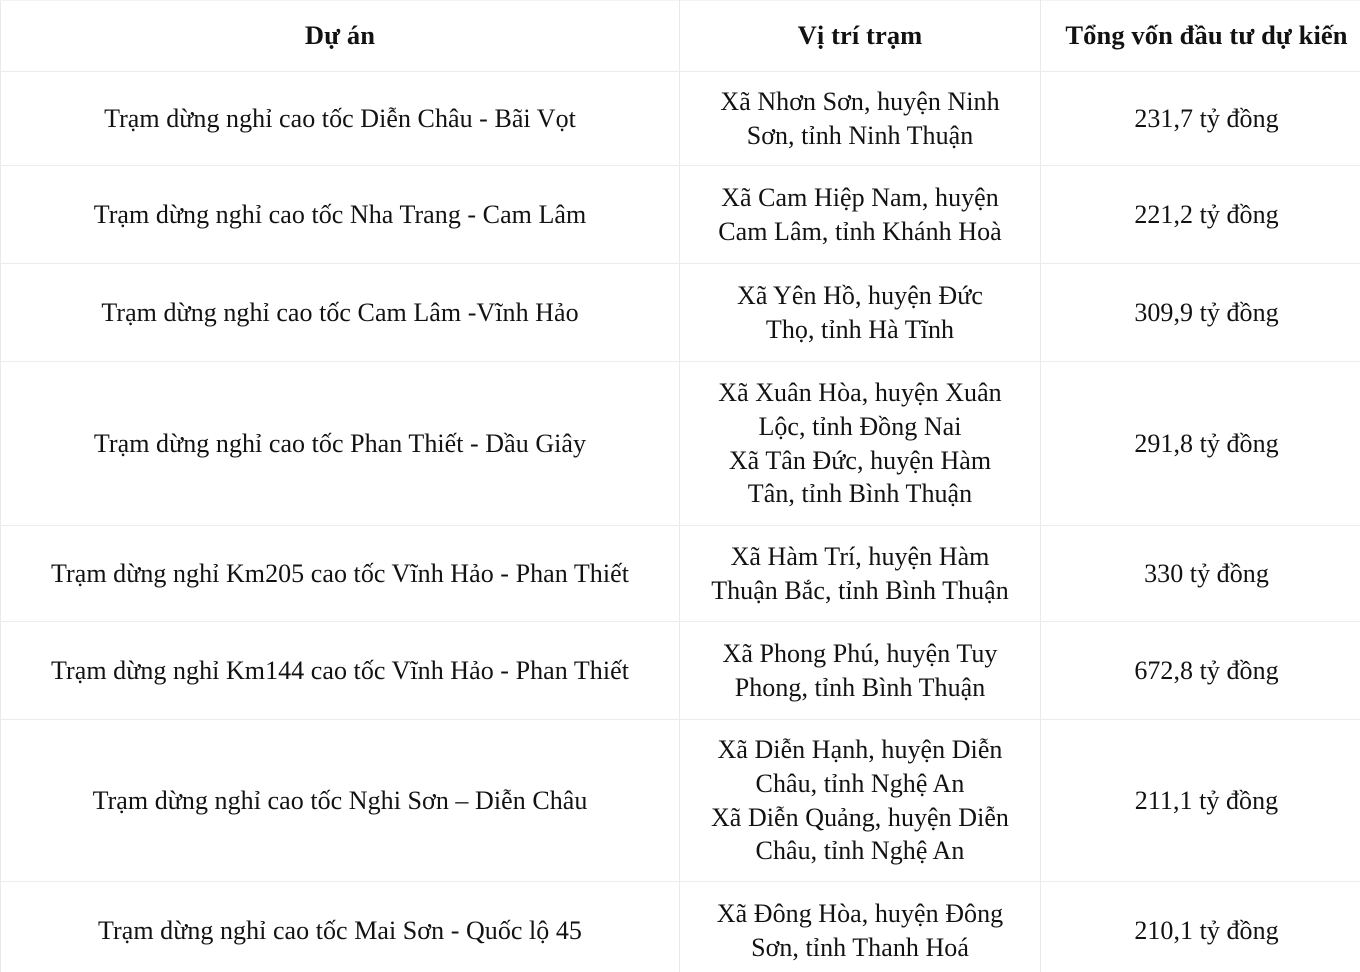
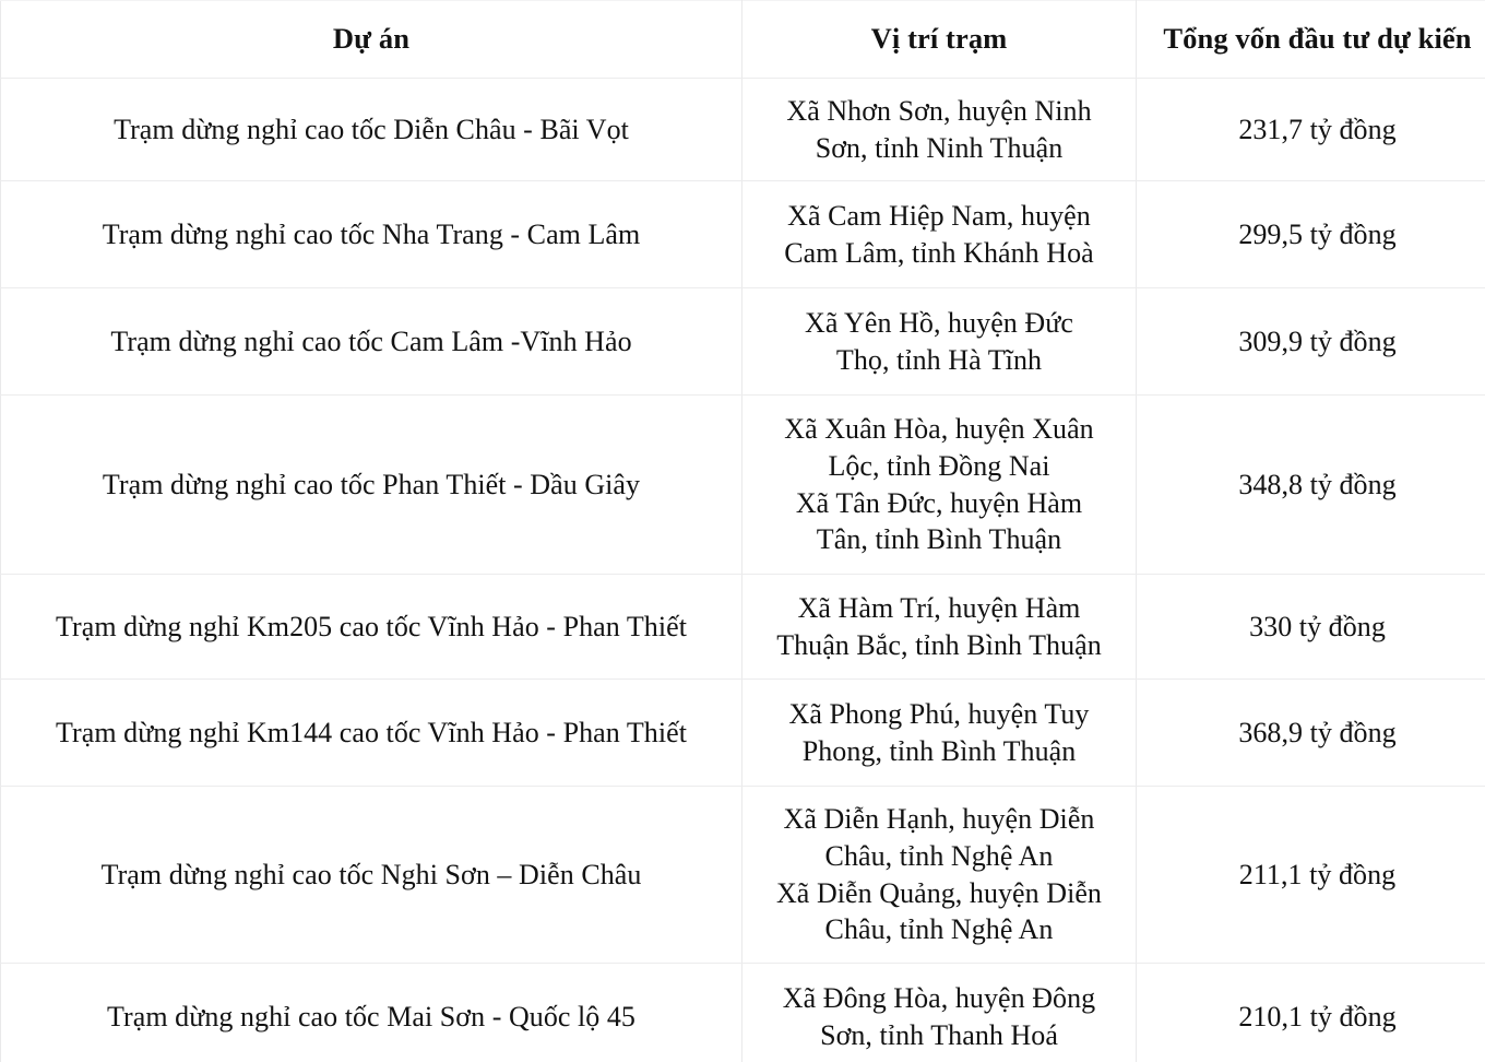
  Dự án	Vị trí trạm	Tổng vốn đầu tư dự kiến
  Trạm dừng nghỉ cao tốc Diễn Châu - Bãi Vọt	Xã Nhơn Sơn, huyện Ninh Sơn, tỉnh Ninh Thuận	231,7 tỷ đồng
- Trạm dừng nghỉ cao tốc Nha Trang - Cam Lâm	Xã Cam Hiệp Nam, huyện Cam Lâm, tỉnh Khánh Hoà	221,2 tỷ đồng
+ Trạm dừng nghỉ cao tốc Nha Trang - Cam Lâm	Xã Cam Hiệp Nam, huyện Cam Lâm, tỉnh Khánh Hoà	299,5 tỷ đồng
  Trạm dừng nghỉ cao tốc Cam Lâm -Vĩnh Hảo	Xã Yên Hồ, huyện Đức Thọ, tỉnh Hà Tĩnh	309,9 tỷ đồng
- Trạm dừng nghỉ cao tốc Phan Thiết - Dầu Giây	Xã Xuân Hòa, huyện Xuân Lộc, tỉnh Đồng Nai Xã Tân Đức, huyện Hàm Tân, tỉnh Bình Thuận	291,8 tỷ đồng
+ Trạm dừng nghỉ cao tốc Phan Thiết - Dầu Giây	Xã Xuân Hòa, huyện Xuân Lộc, tỉnh Đồng Nai Xã Tân Đức, huyện Hàm Tân, tỉnh Bình Thuận	348,8 tỷ đồng
  Trạm dừng nghỉ Km205 cao tốc Vĩnh Hảo - Phan Thiết	Xã Hàm Trí, huyện Hàm Thuận Bắc, tỉnh Bình Thuận	330 tỷ đồng
- Trạm dừng nghỉ Km144 cao tốc Vĩnh Hảo - Phan Thiết	Xã Phong Phú, huyện Tuy Phong, tỉnh Bình Thuận	672,8 tỷ đồng
+ Trạm dừng nghỉ Km144 cao tốc Vĩnh Hảo - Phan Thiết	Xã Phong Phú, huyện Tuy Phong, tỉnh Bình Thuận	368,9 tỷ đồng
  Trạm dừng nghỉ cao tốc Nghi Sơn – Diễn Châu	Xã Diễn Hạnh, huyện Diễn Châu, tỉnh Nghệ An Xã Diễn Quảng, huyện Diễn Châu, tỉnh Nghệ An	211,1 tỷ đồng
  Trạm dừng nghỉ cao tốc Mai Sơn - Quốc lộ 45	Xã Đông Hòa, huyện Đông Sơn, tỉnh Thanh Hoá	210,1 tỷ đồng
